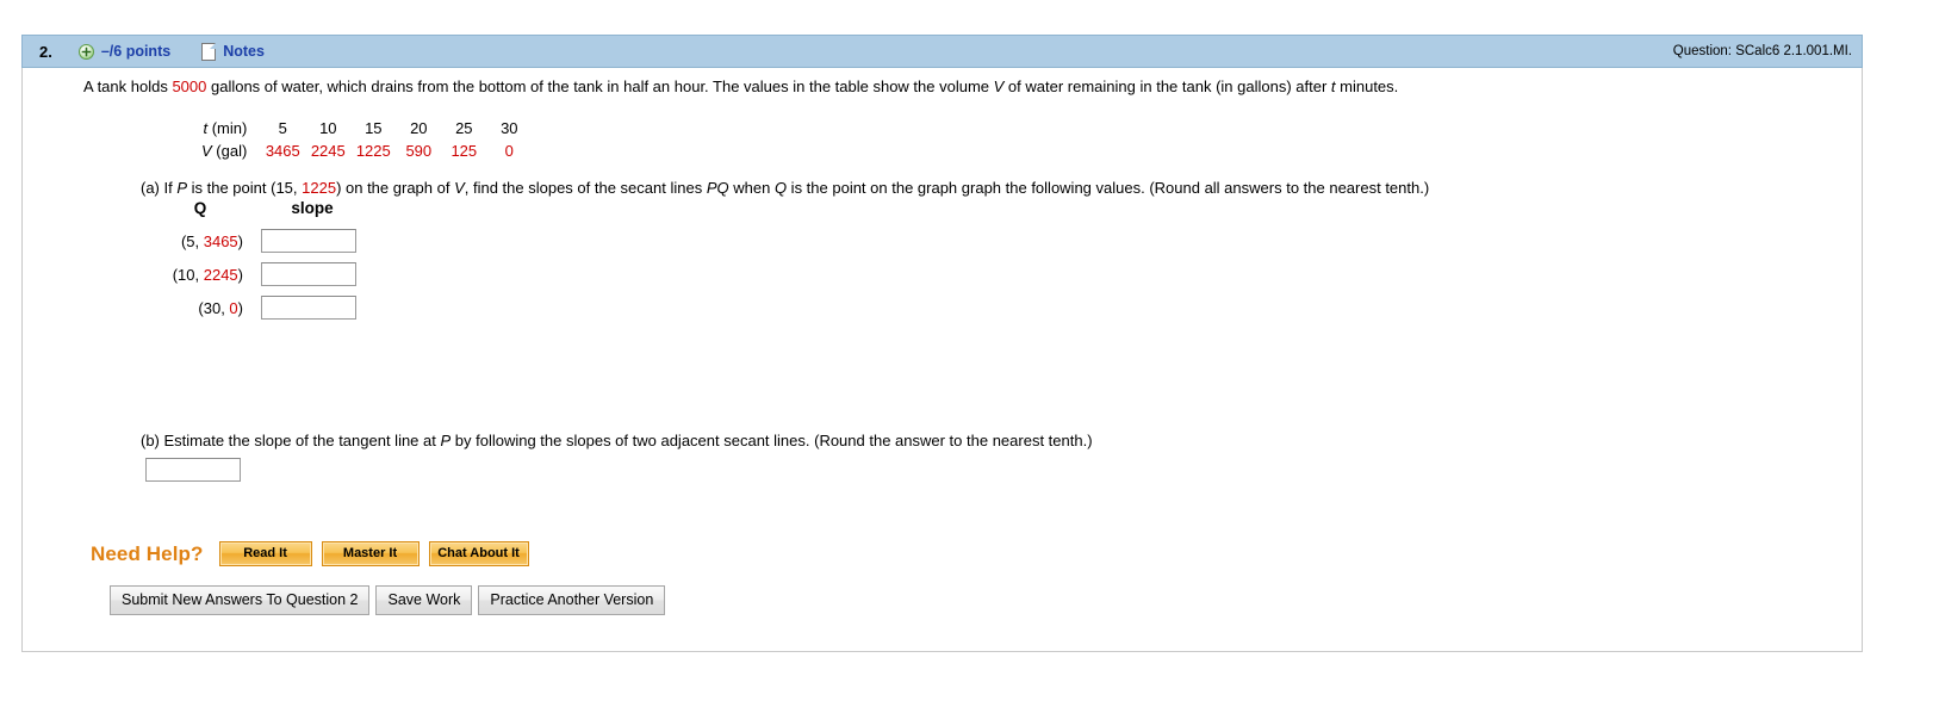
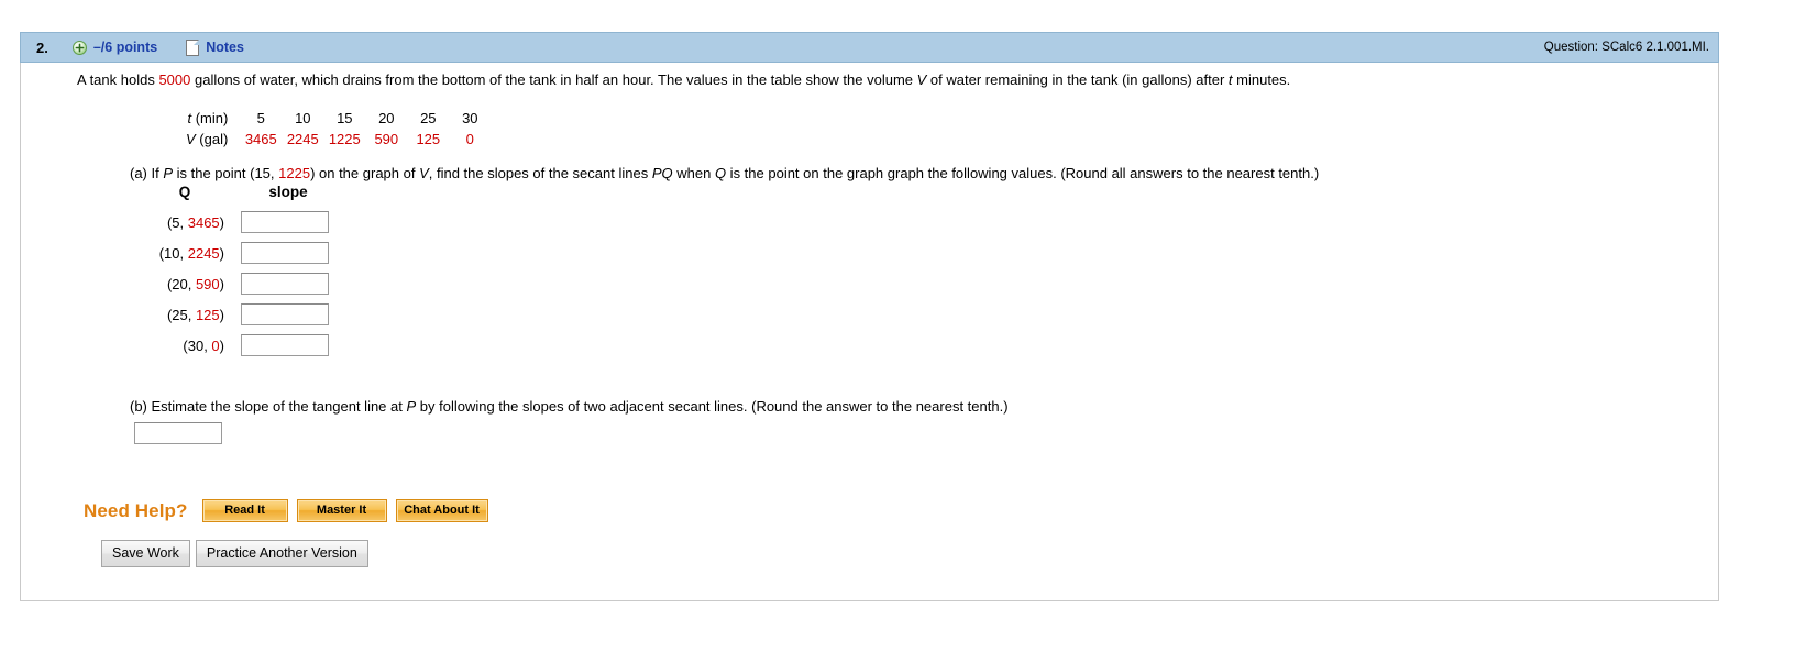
  A tank holds 5000 gallons of water, which drains from the bottom of the tank in half an hour. The values in the table show the volume V of water remaining in the tank (in gallons) after t minutes.
  t (min)	5	10	15	20	25	30
  V (gal)	3465	2245	1225	590	125	0
  (a) If P is the point (15, 1225) on the graph of V, find the slopes of the secant lines PQ when Q is the point on the graph graph the following values. (Round all answers to the nearest tenth.)
  Q	slope
  (5, 3465)
  (10, 2245)
+ (20, 590)
+ (25, 125)
  (30, 0)
  (b) Estimate the slope of the tangent line at P by following the slopes of two adjacent secant lines. (Round the answer to the nearest tenth.)
  Need Help?
  Read It
  Master It
  Chat About It
- Submit New Answers To Question 2
  Save Work
  Practice Another Version
  2.
  –/6 points
  Notes
  Question: SCalc6 2.1.001.MI.
